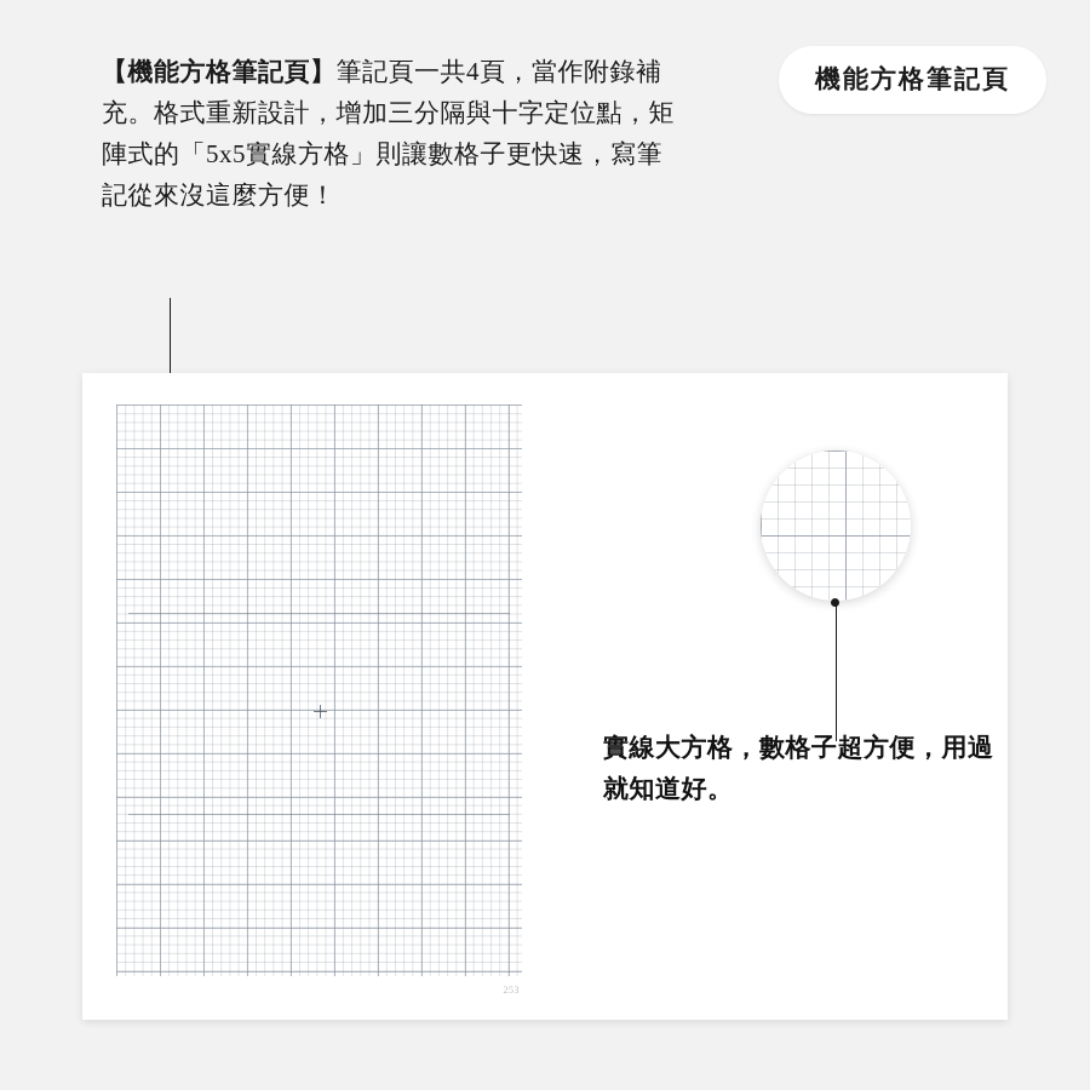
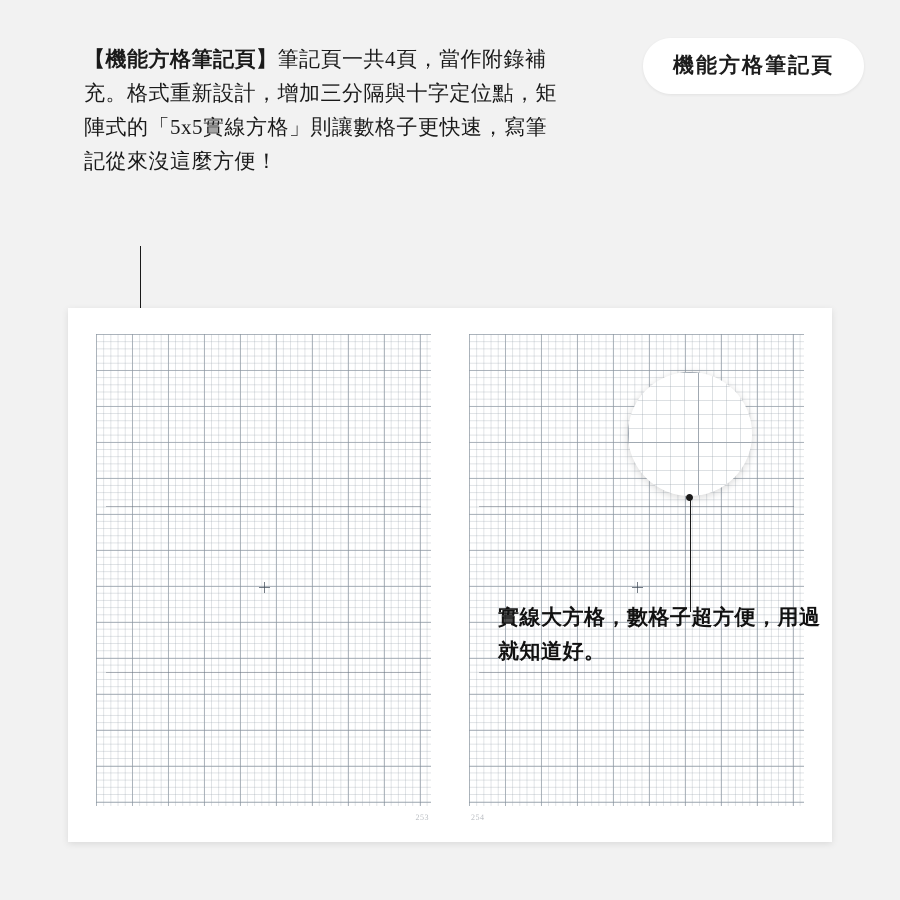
  【機能方格筆記頁】筆記頁一共4頁，當作附錄補充。格式重新設計，增加三分隔與十字定位點，矩陣式的「5x5實線方格」則讓數格子更快速，寫筆記從來沒這麼方便！
  機能方格筆記頁
  253
+ 254
  實線大方格，數格子超方便，用過就知道好。
